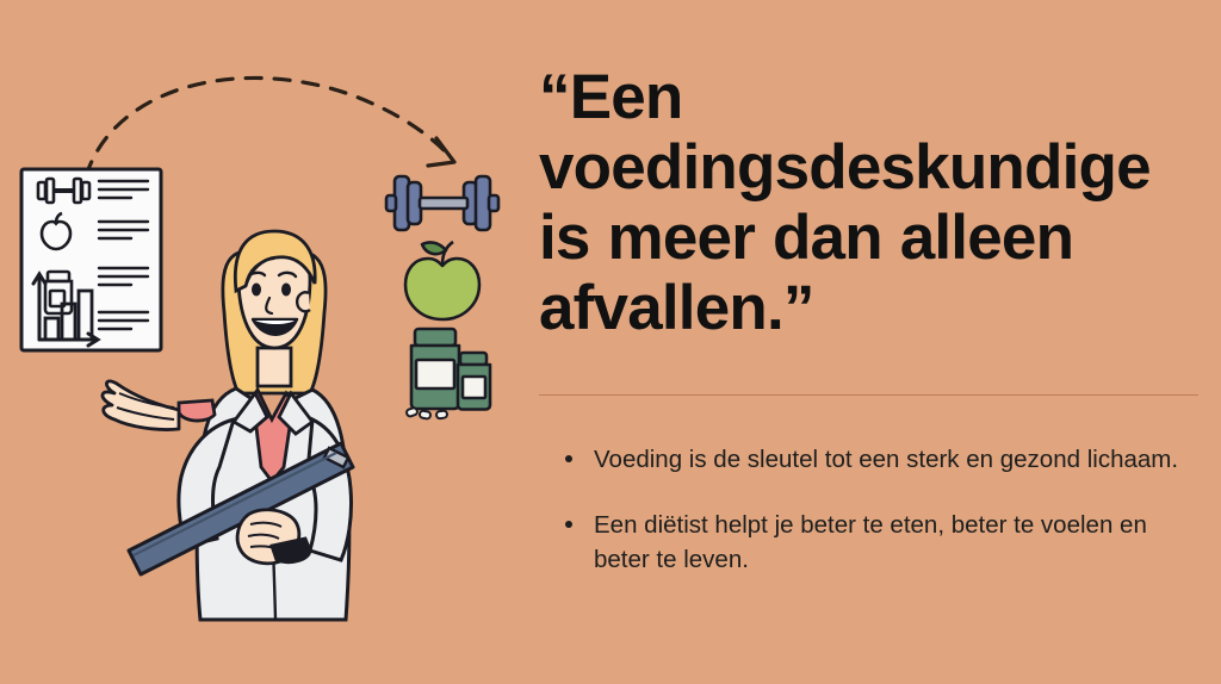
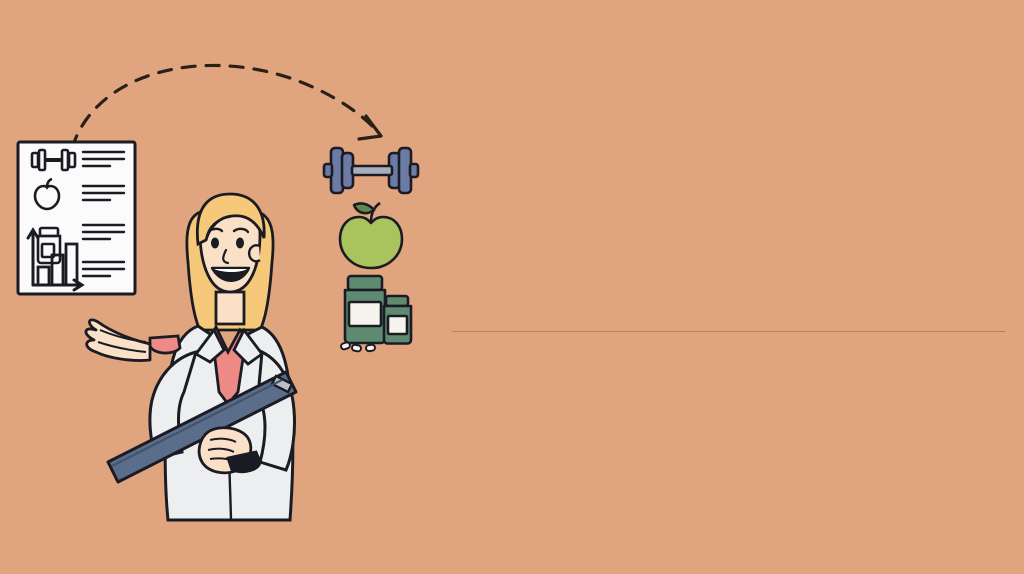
- “Een voedingsdeskundige is meer dan alleen afvallen.”
- Voeding is de sleutel tot een sterk en gezond lichaam.
- Een diëtist helpt je beter te eten, beter te voelen en beter te leven.
